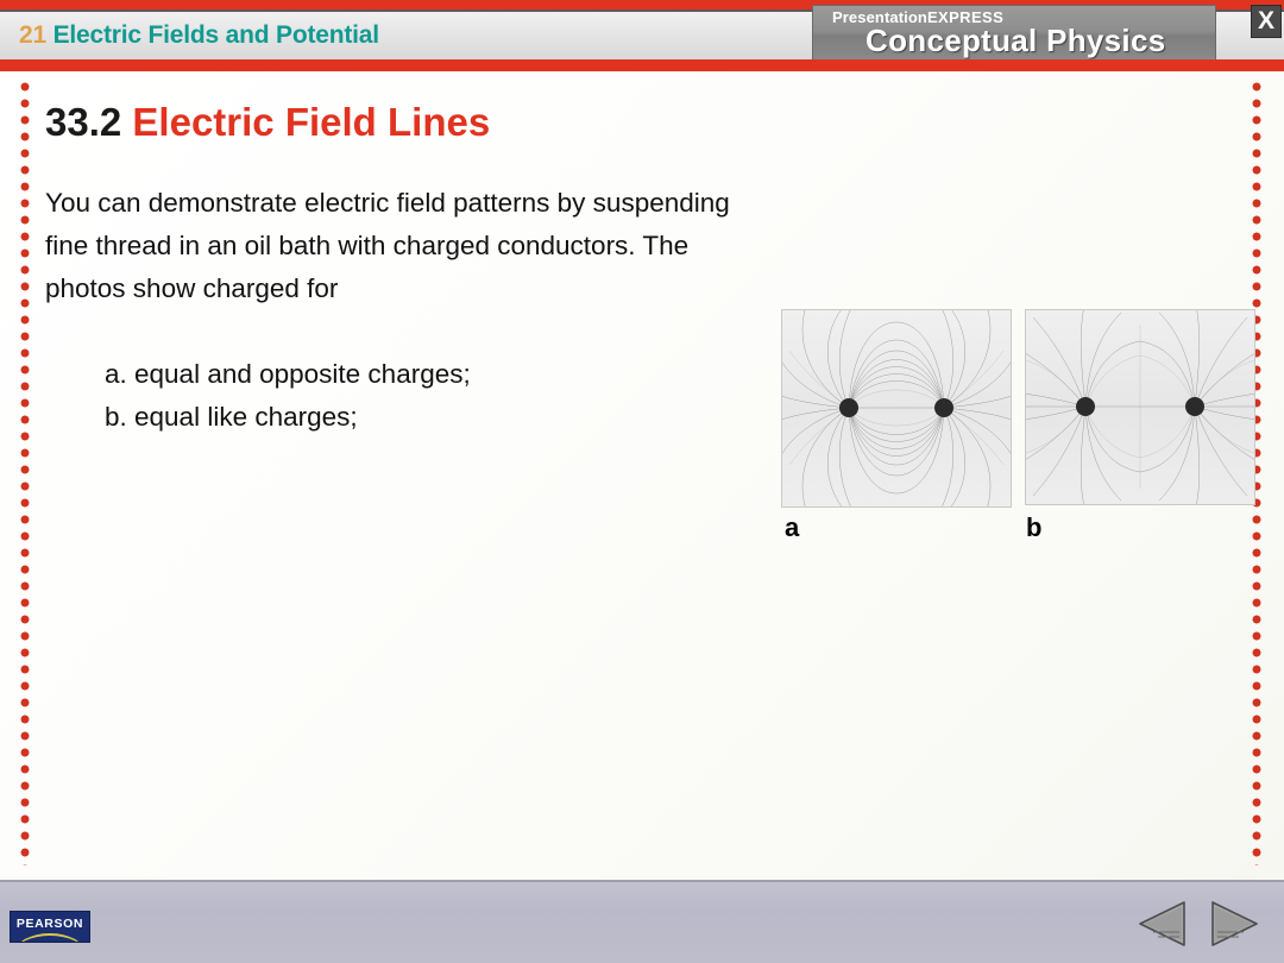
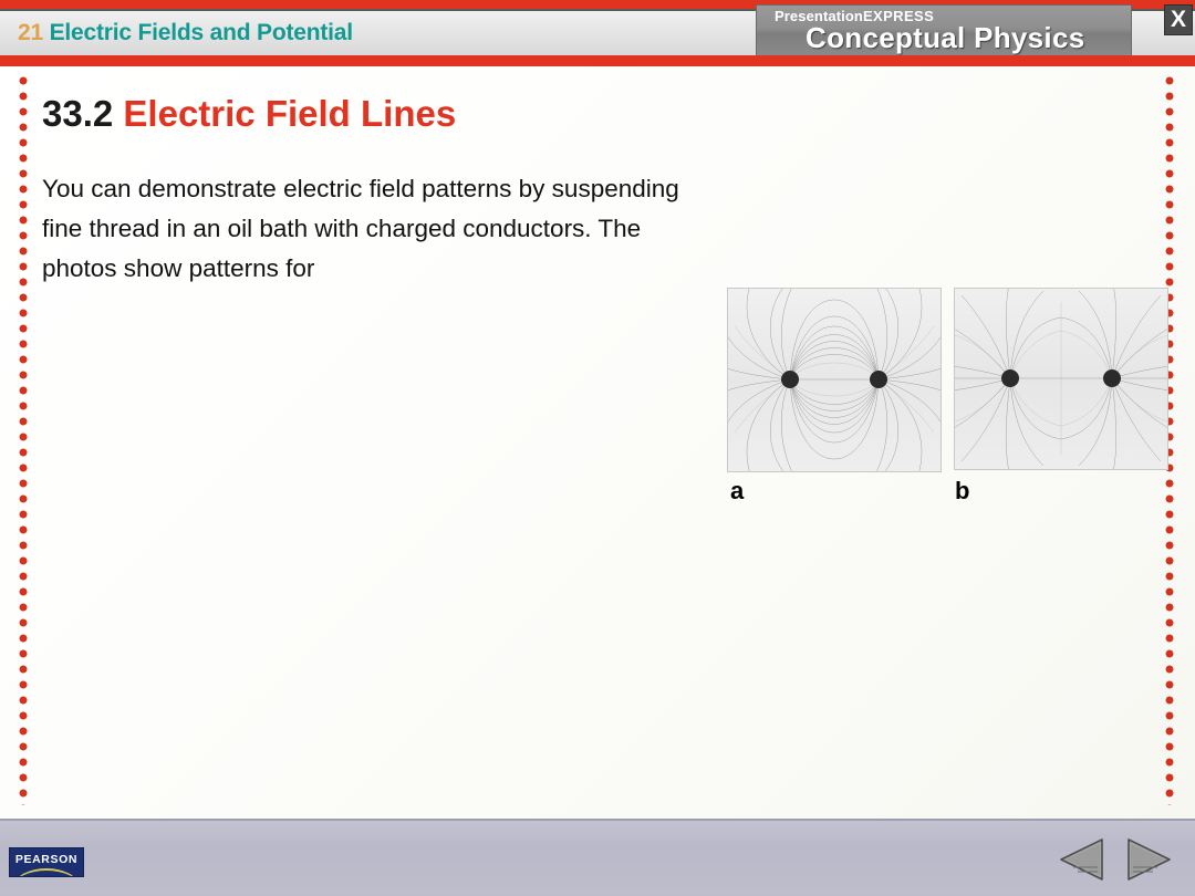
  21 Electric Fields and Potential
  PresentationEXPRESS
  Conceptual Physics
  X
  33.2 Electric Field Lines
- You can demonstrate electric field patterns by suspending fine thread in an oil bath with charged conductors. The photos show charged for
+ You can demonstrate electric field patterns by suspending fine thread in an oil bath with charged conductors. The photos show patterns for
- a. equal and opposite charges;
- b. equal like charges;
  a
  b
  PEARSON
